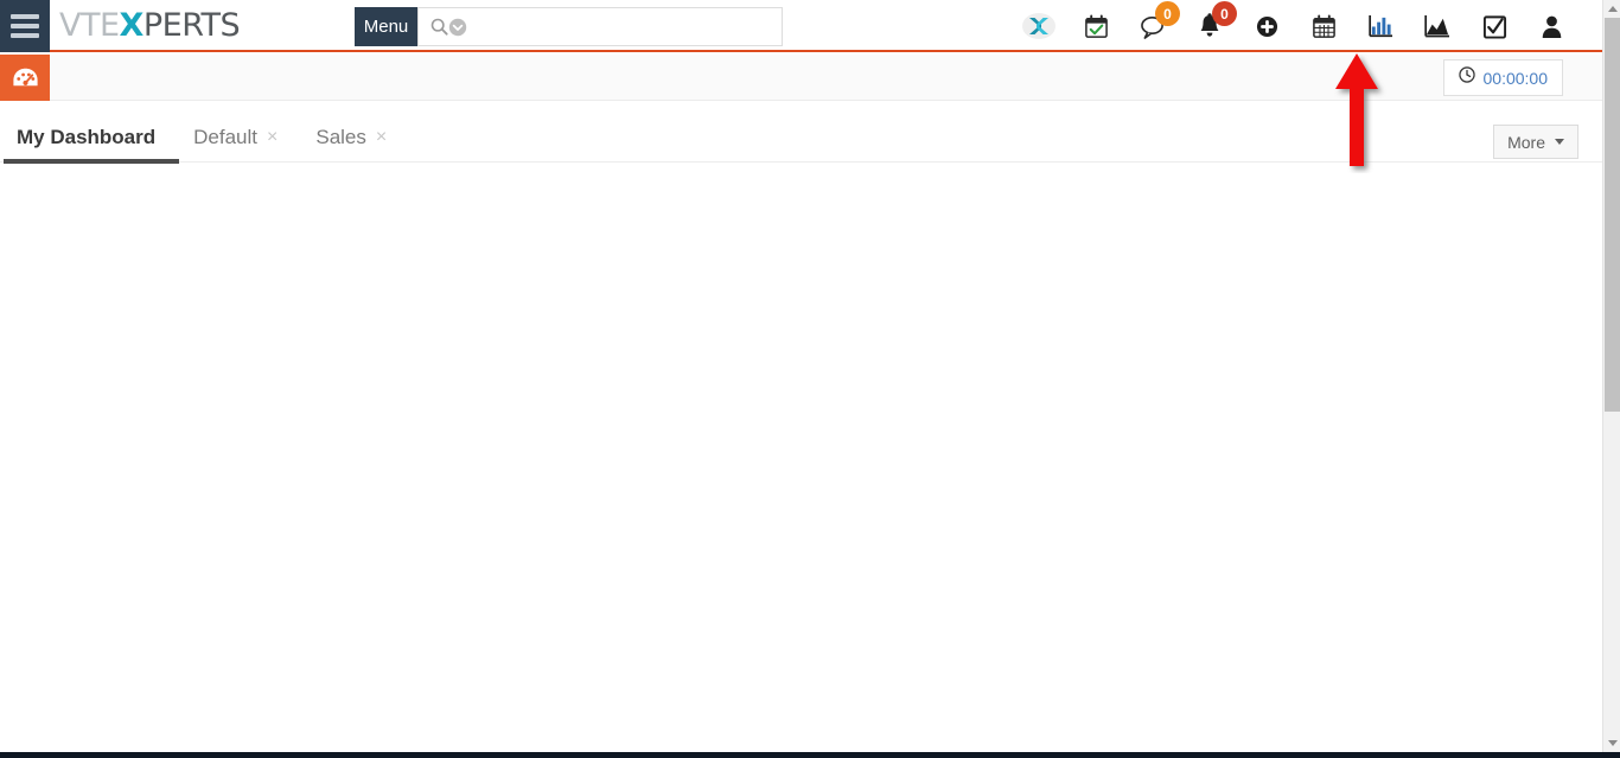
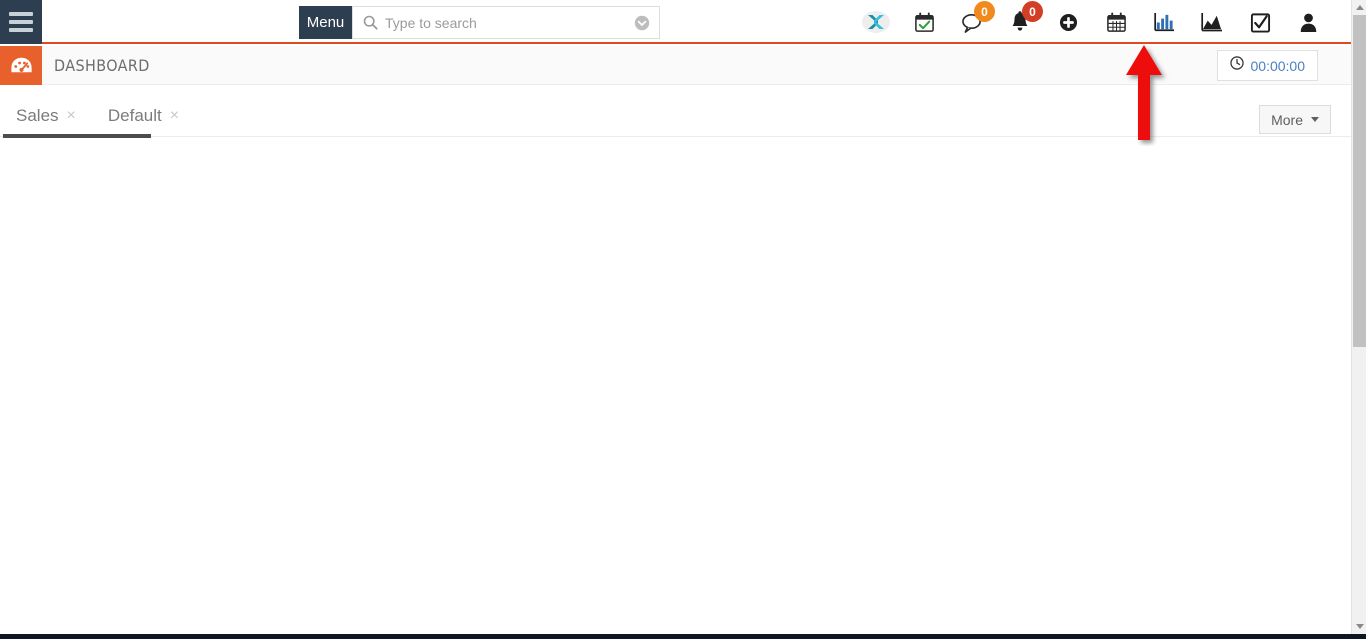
- VTEXPERTS
  Menu
+ Type to search
  0
  0
+ DASHBOARD
  00:00:00
- My Dashboard
- Default
+ Sales
  ×
- Sales
+ Default
  ×
  More
